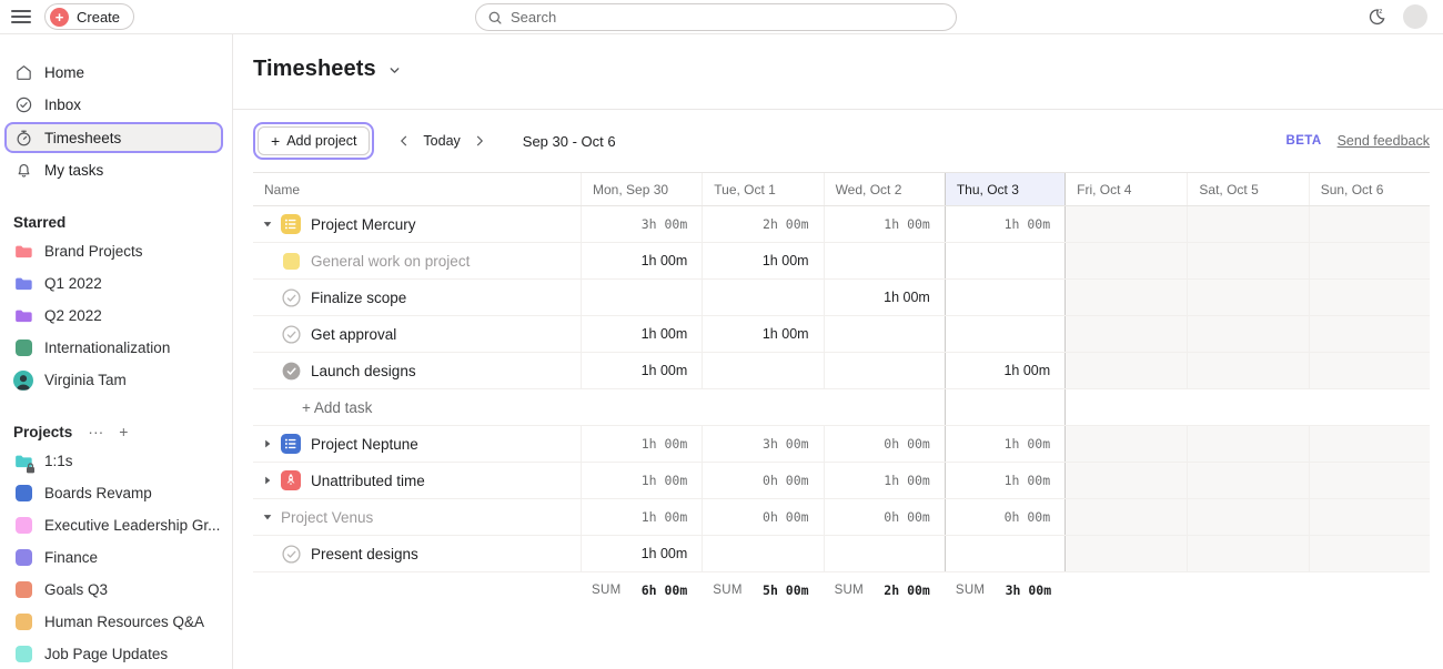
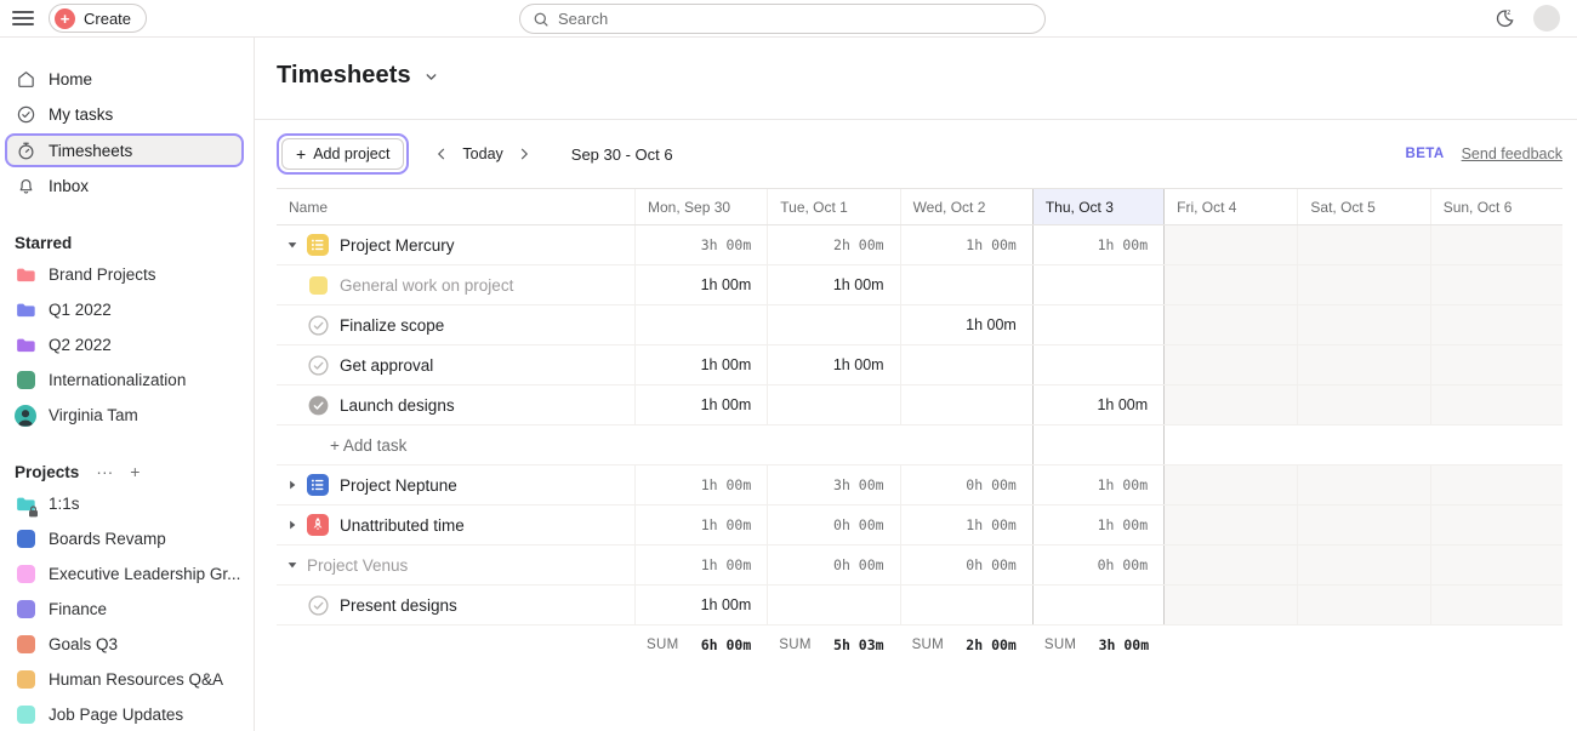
  +
  Create
  Search
  Home
- Inbox
+ My tasks
  Timesheets
- My tasks
+ Inbox
  Starred
  Brand Projects
  Q1 2022
  Q2 2022
  Internationalization
  Virginia Tam
  Projects
  ···
  +
  1:1s
  Boards Revamp
  Executive Leadership Gr...
  Finance
  Goals Q3
  Human Resources Q&A
  Job Page Updates
  Timesheets
  +
  Add project
  Today
  Sep 30 - Oct 6
  BETA
  Send feedback
  Name
  Mon, Sep 30
  Tue, Oct 1
  Wed, Oct 2
  Thu, Oct 3
  Fri, Oct 4
  Sat, Oct 5
  Sun, Oct 6
  Project Mercury
  3h 00m
  2h 00m
  1h 00m
  1h 00m
  General work on project
  1h 00m
  1h 00m
  Finalize scope
  1h 00m
  Get approval
  1h 00m
  1h 00m
  Launch designs
  1h 00m
  1h 00m
  + Add task
  Project Neptune
  1h 00m
  3h 00m
  0h 00m
  1h 00m
  Unattributed time
  1h 00m
  0h 00m
  1h 00m
  1h 00m
  Project Venus
  1h 00m
  0h 00m
  0h 00m
  0h 00m
  Present designs
  1h 00m
  SUM
  6h 00m
  SUM
- 5h 00m
+ 5h 03m
  SUM
  2h 00m
  SUM
  3h 00m
